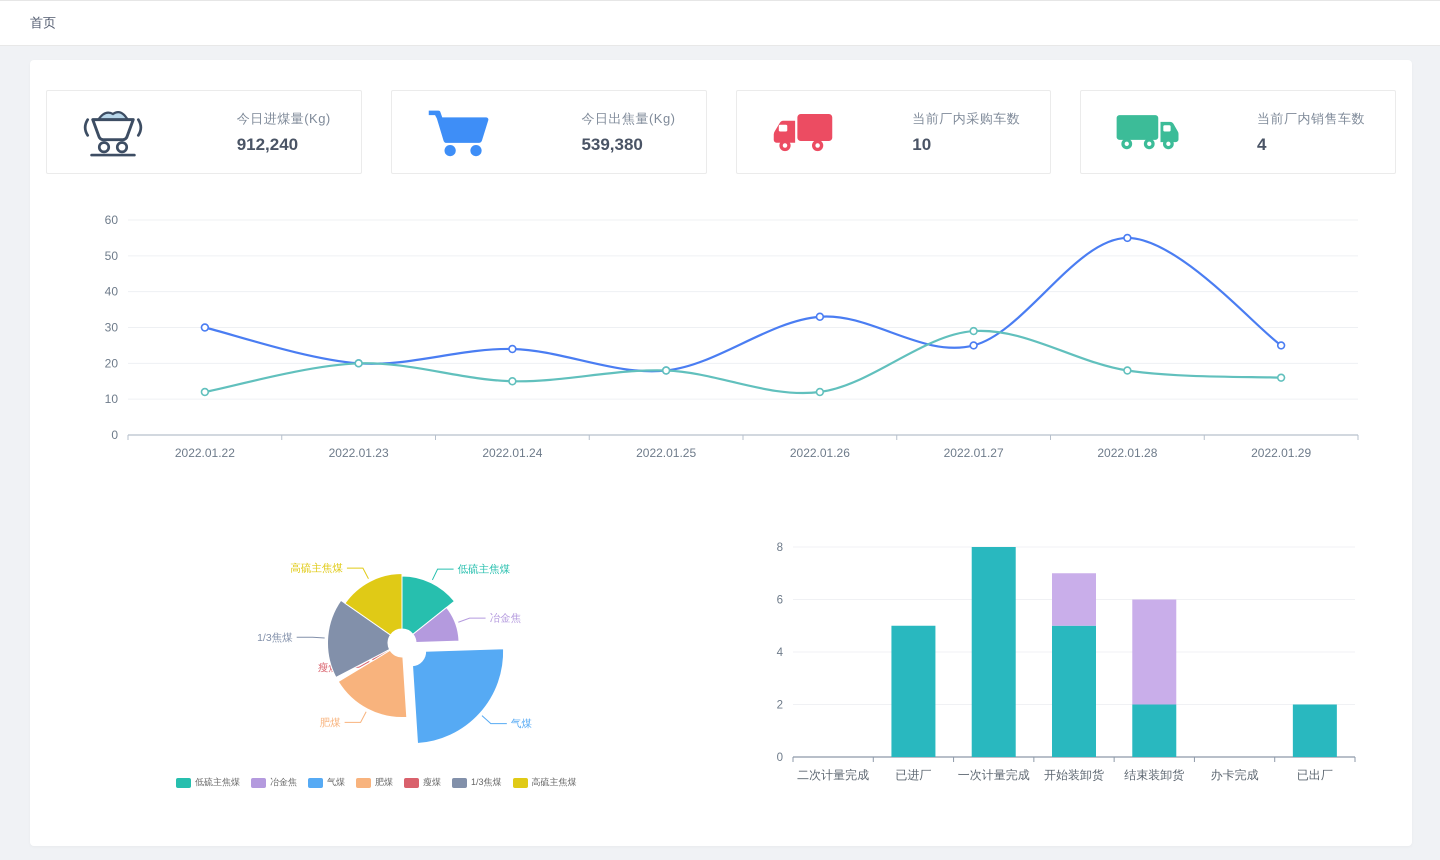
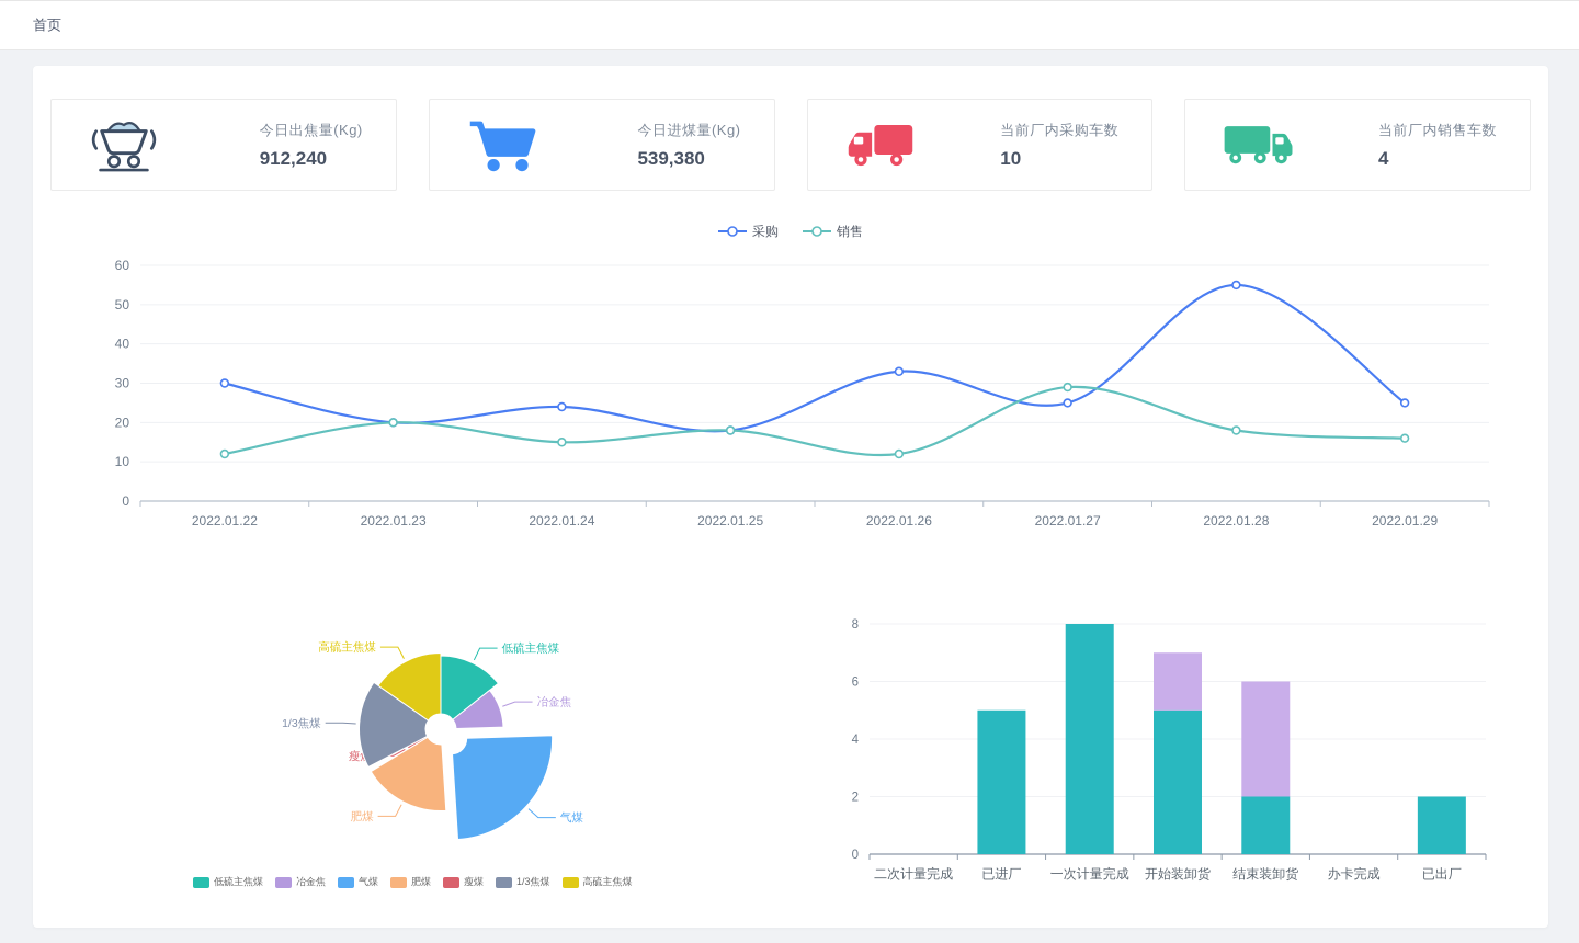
  首页
- 今日进煤量(Kg)
+ 今日出焦量(Kg)
  912,240
- 今日出焦量(Kg)
+ 今日进煤量(Kg)
  539,380
  当前厂内采购车数
  10
  当前厂内销售车数
  4
+ 采购
+ 销售
  0
  10
  20
  30
  40
  50
  60
  2022.01.22
  2022.01.23
  2022.01.24
  2022.01.25
  2022.01.26
  2022.01.27
  2022.01.28
  2022.01.29
  低硫主焦煤
  冶金焦
  气煤
  肥煤
  1/3焦煤
  高硫主焦煤
  低硫主焦煤
  冶金焦
  气煤
  肥煤
  瘦煤
  1/3焦煤
  高硫主焦煤
  0
  2
  4
  6
  8
  二次计量完成
  已进厂
  一次计量完成
  开始装卸货
  结束装卸货
  办卡完成
  已出厂
